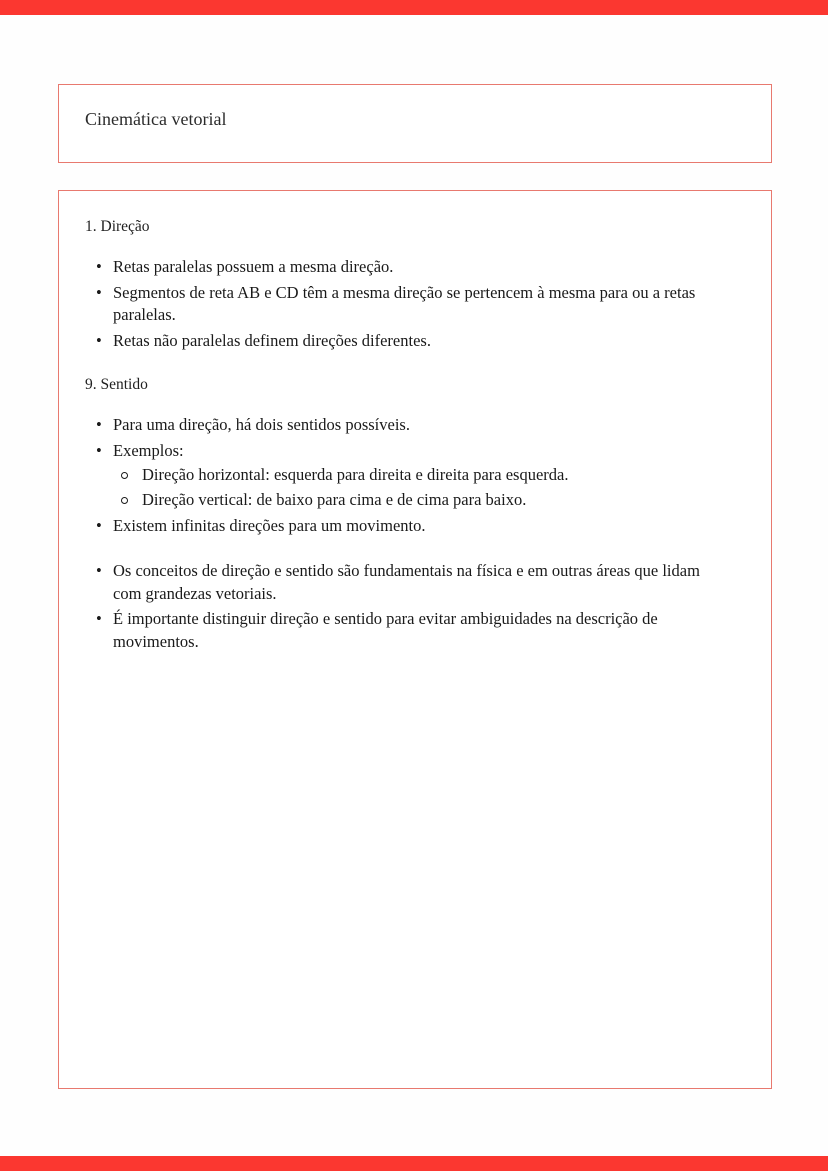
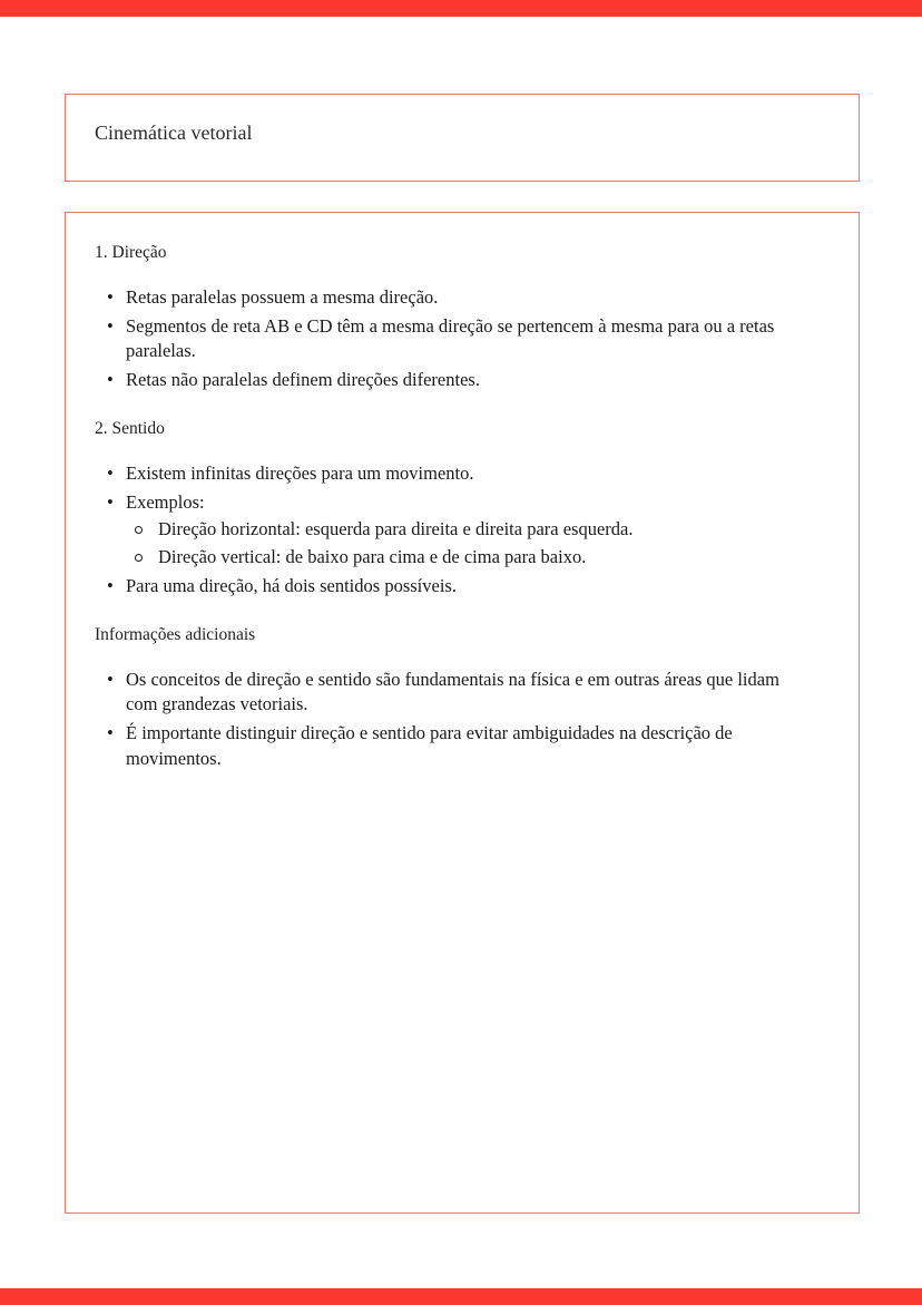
  Cinemática vetorial
  1. Direção
  •
  Retas paralelas possuem a mesma direção.
  •
  Segmentos de reta AB e CD têm a mesma direção se pertencem à mesma para ou a retas paralelas.
  •
  Retas não paralelas definem direções diferentes.
- 9. Sentido
+ 2. Sentido
  •
- Para uma direção, há dois sentidos possíveis.
+ Existem infinitas direções para um movimento.
  •
  Exemplos:
  Direção horizontal: esquerda para direita e direita para esquerda.
  Direção vertical: de baixo para cima e de cima para baixo.
  •
- Existem infinitas direções para um movimento.
+ Para uma direção, há dois sentidos possíveis.
+ Informações adicionais
  •
  Os conceitos de direção e sentido são fundamentais na física e em outras áreas que lidam com grandezas vetoriais.
  •
  É importante distinguir direção e sentido para evitar ambiguidades na descrição de movimentos.
